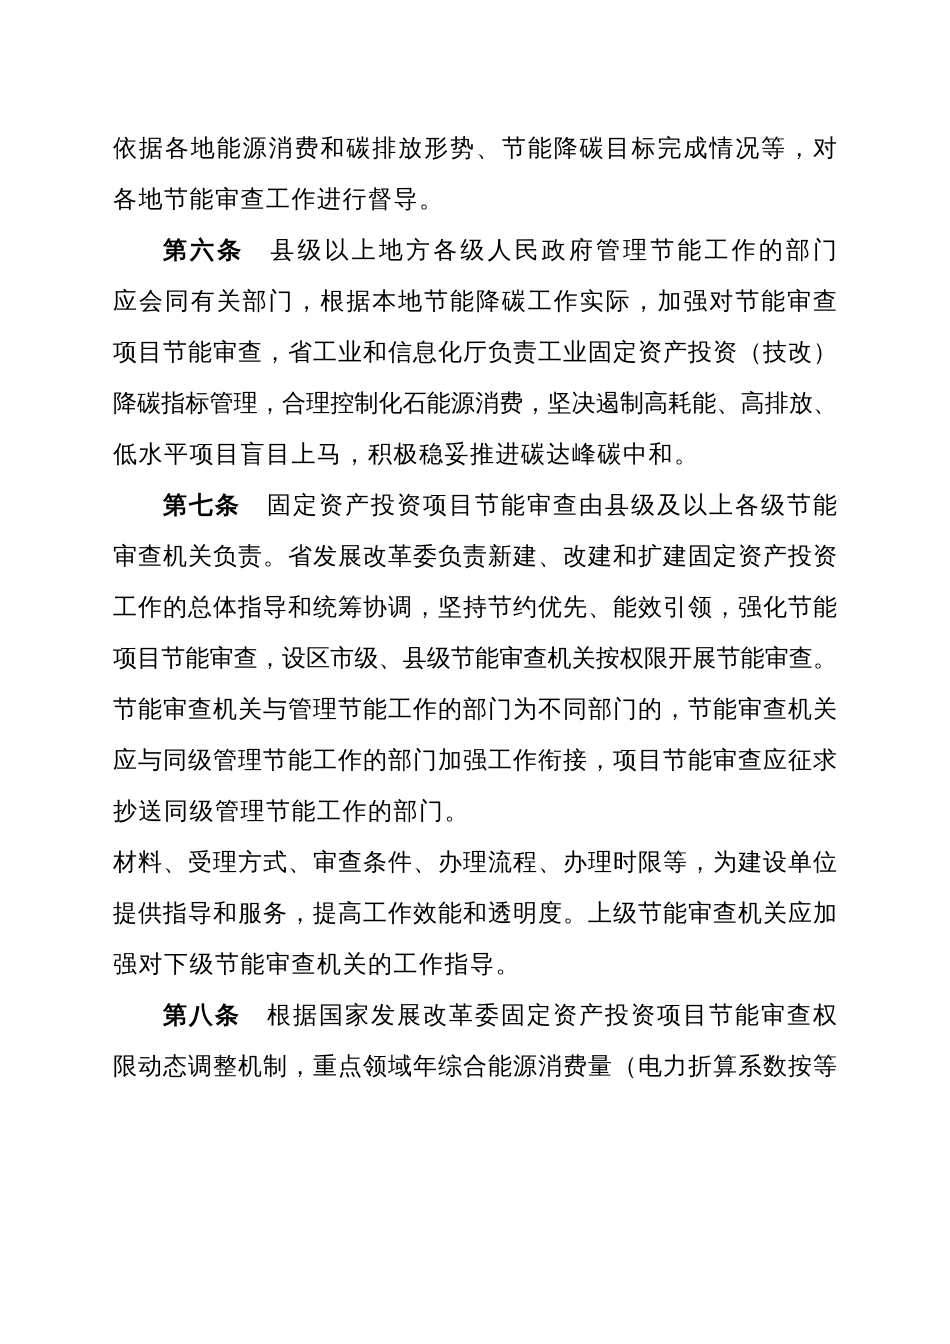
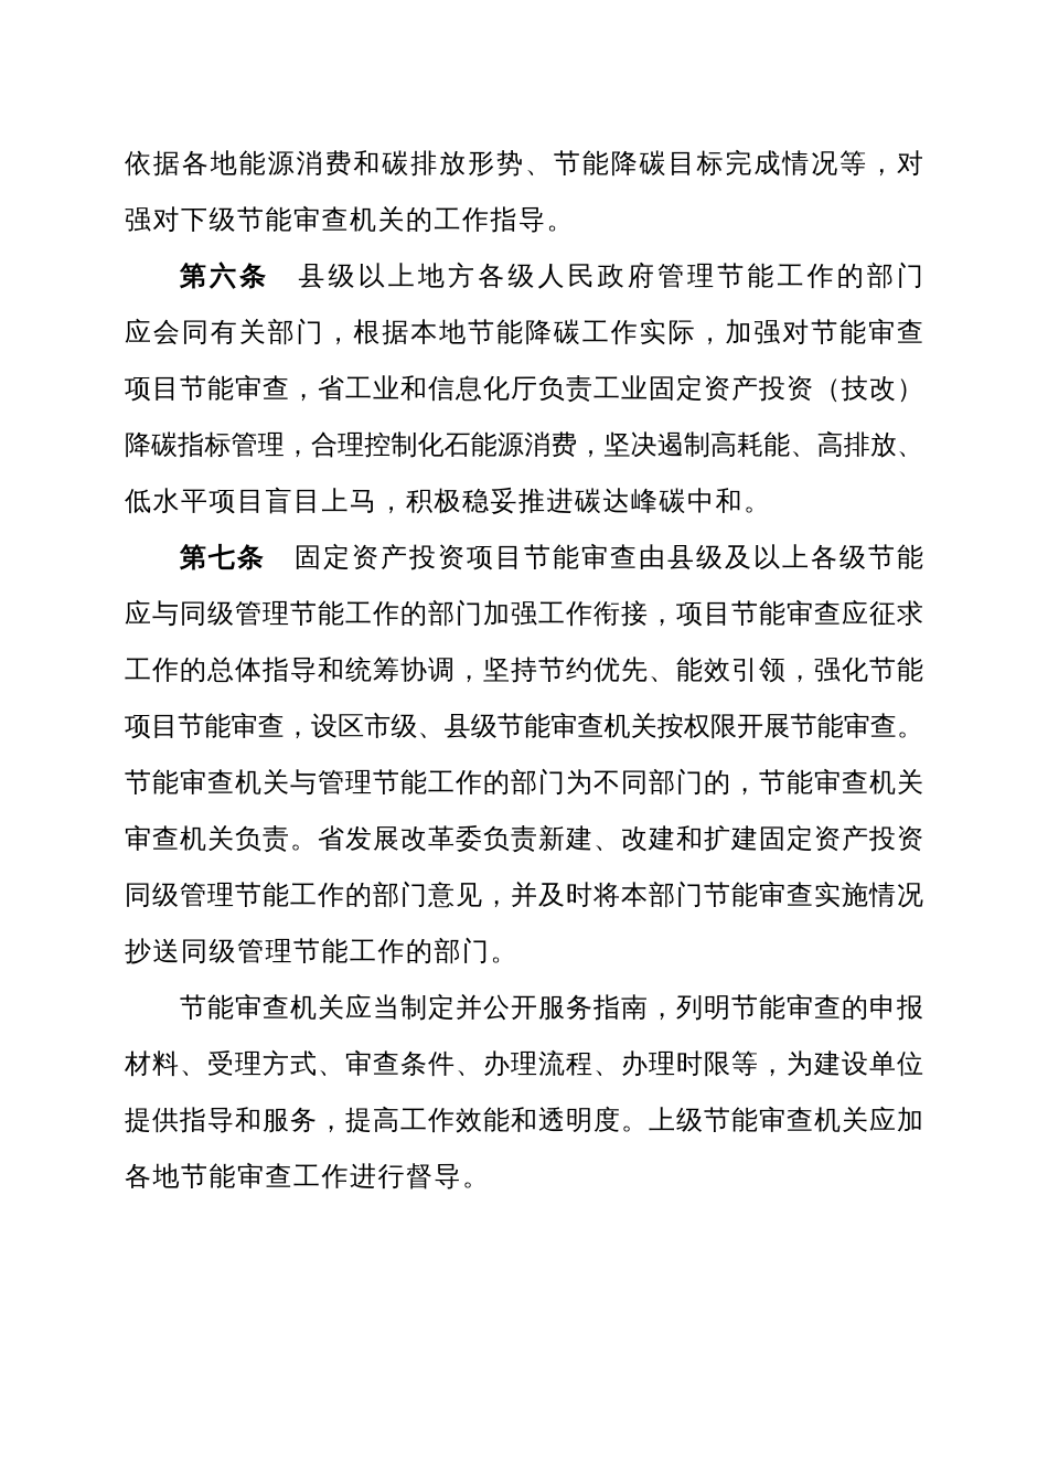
  依据各地能源消费和碳排放形势、节能降碳目标完成情况等，对
- 各地节能审查工作进行督导。
+ 强对下级节能审查机关的工作指导。
  第六条 县级以上地方各级人民政府管理节能工作的部门
  应会同有关部门，根据本地节能降碳工作实际，加强对节能审查
  项目节能审查，省工业和信息化厅负责工业固定资产投资（技改）
  降碳指标管理，合理控制化石能源消费，坚决遏制高耗能、高排放、
  低水平项目盲目上马，积极稳妥推进碳达峰碳中和。
  第七条 固定资产投资项目节能审查由县级及以上各级节能
- 审查机关负责。省发展改革委负责新建、改建和扩建固定资产投资
+ 应与同级管理节能工作的部门加强工作衔接，项目节能审查应征求
  工作的总体指导和统筹协调，坚持节约优先、能效引领，强化节能
  项目节能审查，设区市级、县级节能审查机关按权限开展节能审查。
  节能审查机关与管理节能工作的部门为不同部门的，节能审查机关
- 应与同级管理节能工作的部门加强工作衔接，项目节能审查应征求
+ 审查机关负责。省发展改革委负责新建、改建和扩建固定资产投资
+ 同级管理节能工作的部门意见，并及时将本部门节能审查实施情况
  抄送同级管理节能工作的部门。
+ 节能审查机关应当制定并公开服务指南，列明节能审查的申报
  材料、受理方式、审查条件、办理流程、办理时限等，为建设单位
  提供指导和服务，提高工作效能和透明度。上级节能审查机关应加
- 强对下级节能审查机关的工作指导。
+ 各地节能审查工作进行督导。
- 第八条 根据国家发展改革委固定资产投资项目节能审查权
- 限动态调整机制，重点领域年综合能源消费量（电力折算系数按等
